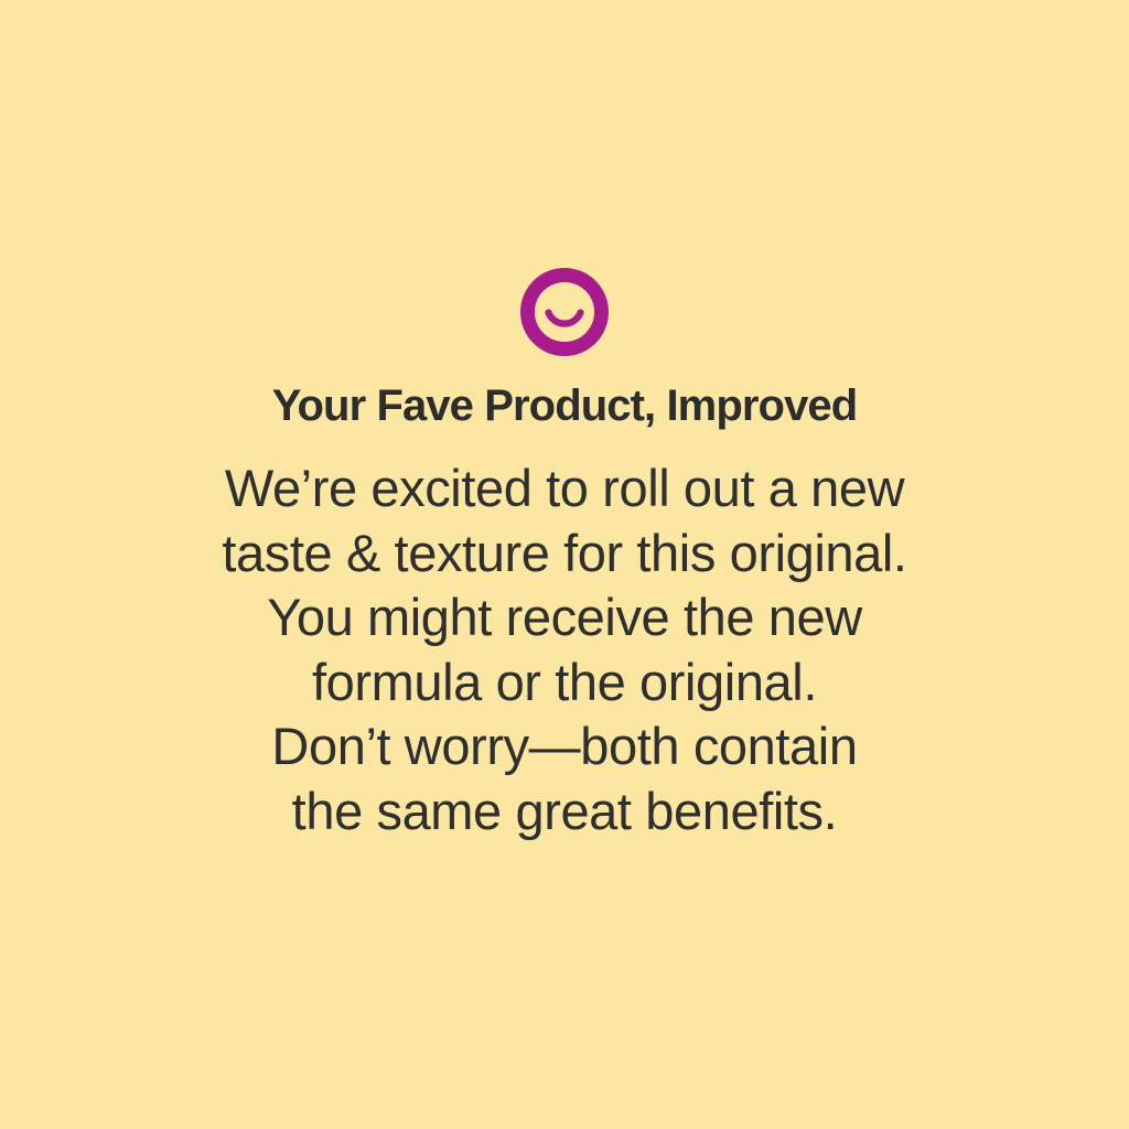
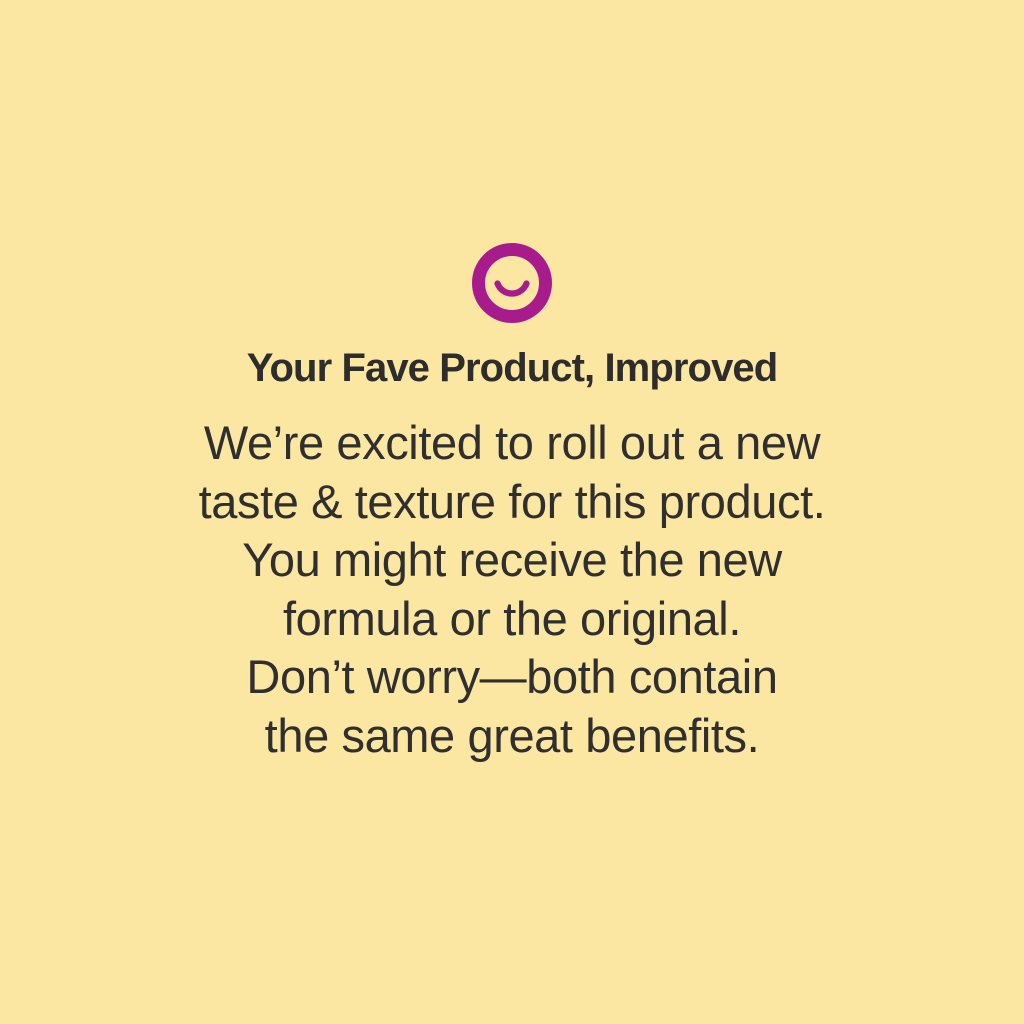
  Your Fave Product, Improved
  We’re excited to roll out a new
- taste & texture for this original.
+ taste & texture for this product.
  You might receive the new
  formula or the original.
  Don’t worry—both contain
  the same great benefits.
